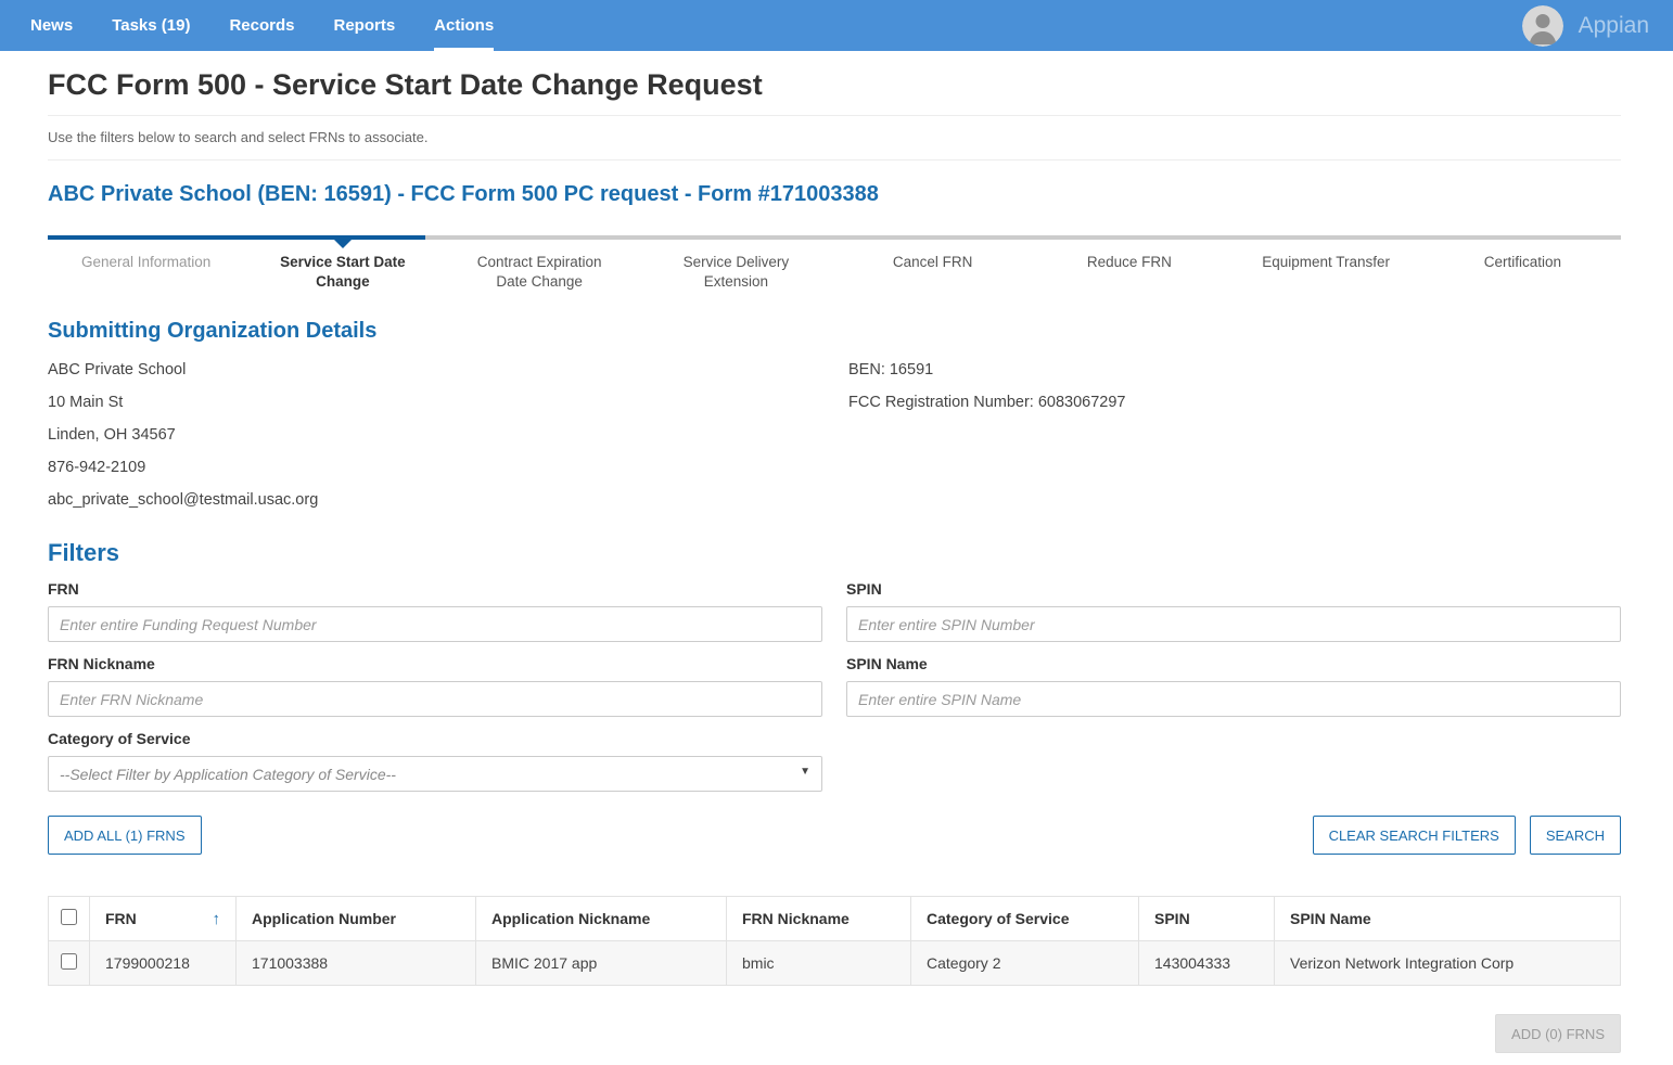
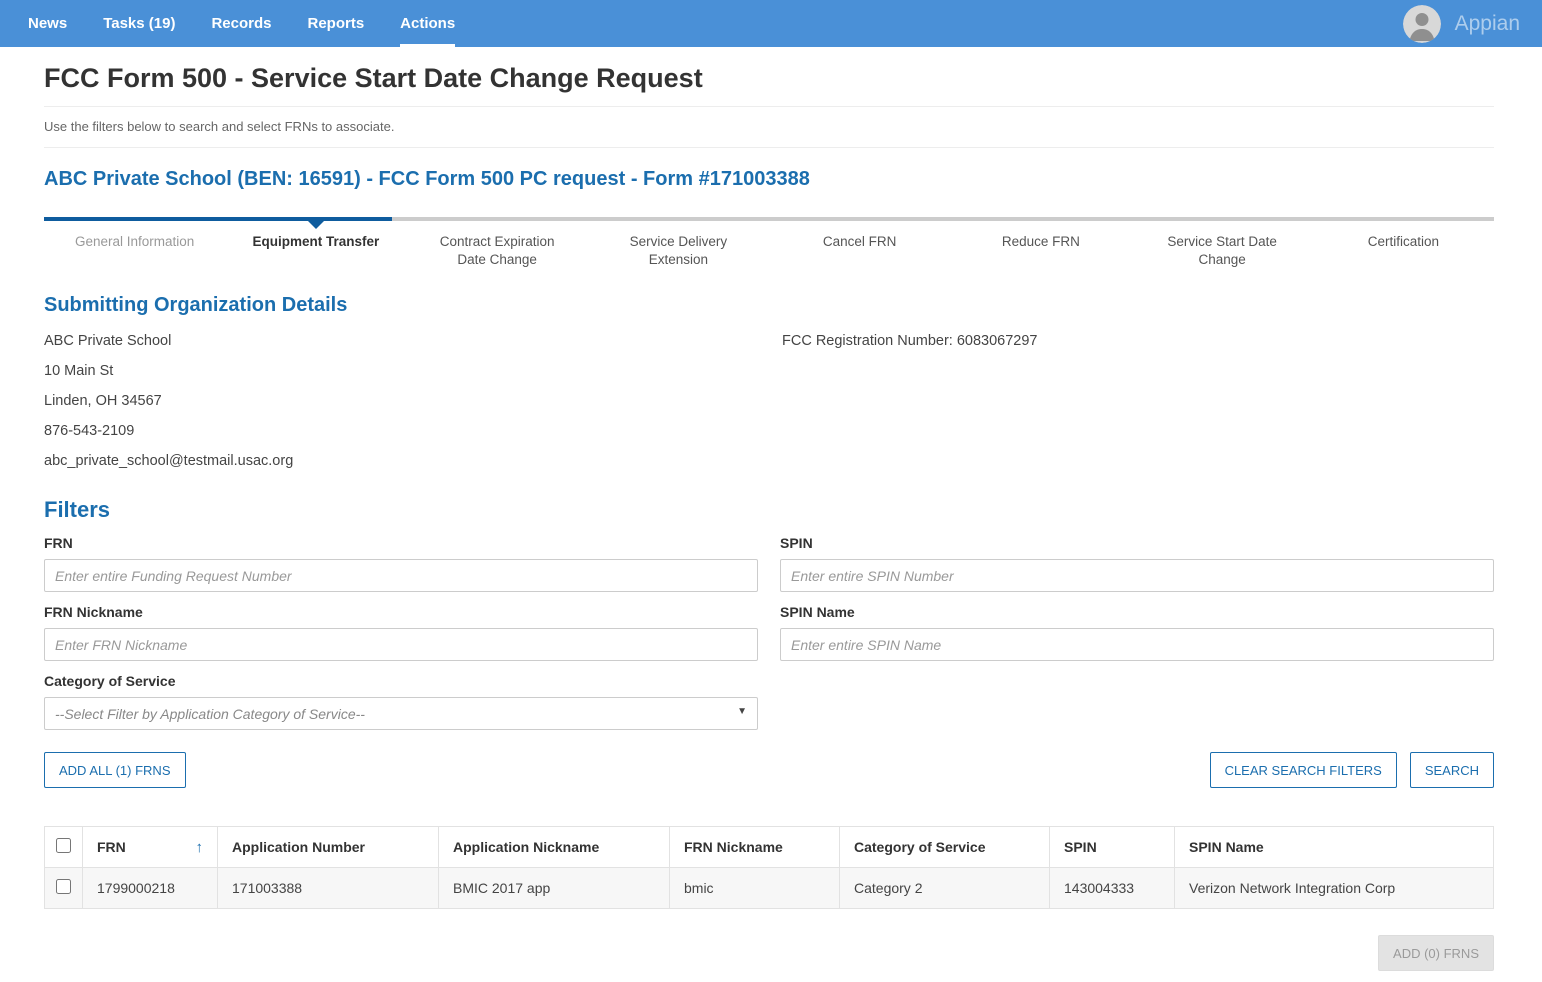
  News
  Tasks (19)
  Records
  Reports
  Actions
  Appian
  FCC Form 500 - Service Start Date Change Request
  Use the filters below to search and select FRNs to associate.
  ABC Private School (BEN: 16591) - FCC Form 500 PC request - Form #171003388
  General Information
- Service Start Date Change
+ Equipment Transfer
  Contract Expiration Date Change
  Service Delivery Extension
  Cancel FRN
  Reduce FRN
- Equipment Transfer
+ Service Start Date Change
  Certification
  Submitting Organization Details
  ABC Private School
  10 Main St
  Linden, OH 34567
- 876-942-2109
+ 876-543-2109
  abc_private_school@testmail.usac.org
- BEN: 16591
  FCC Registration Number: 6083067297
  Filters
  FRN
  Enter entire Funding Request Number
  SPIN
  Enter entire SPIN Number
  FRN Nickname
  Enter FRN Nickname
  SPIN Name
  Enter entire SPIN Name
  Category of Service
  --Select Filter by Application Category of Service--
  ▼
  ADD ALL (1) FRNS
  CLEAR SEARCH FILTERS
  SEARCH
  	FRN ↑	Application Number	Application Nickname	FRN Nickname	Category of Service	SPIN	SPIN Name
  	1799000218	171003388	BMIC 2017 app	bmic	Category 2	143004333	Verizon Network Integration Corp
  ADD (0) FRNS
